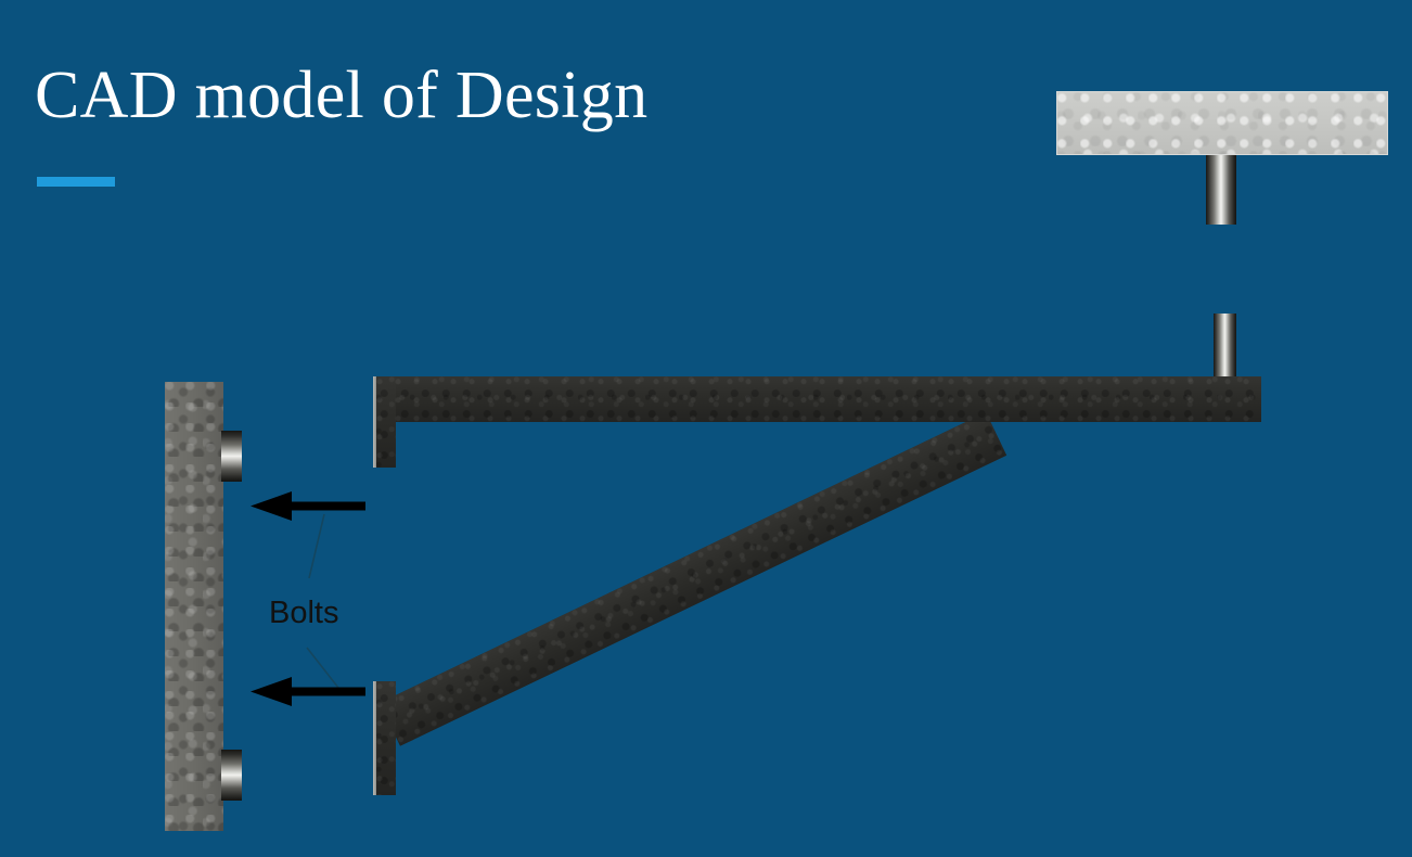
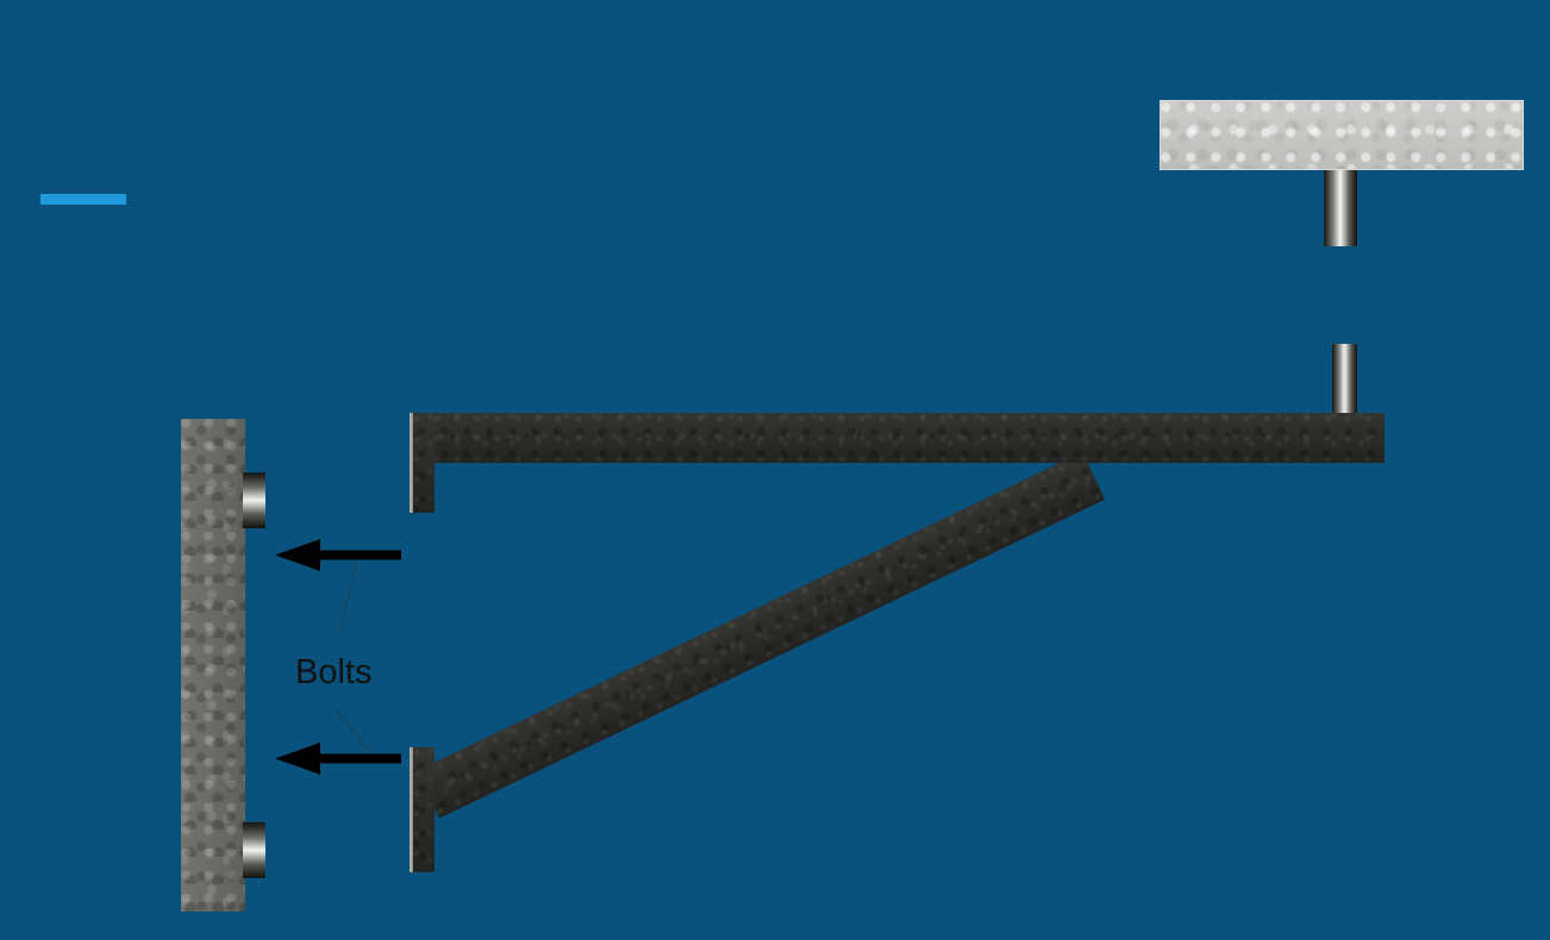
- CAD model of Design
  Bolts
